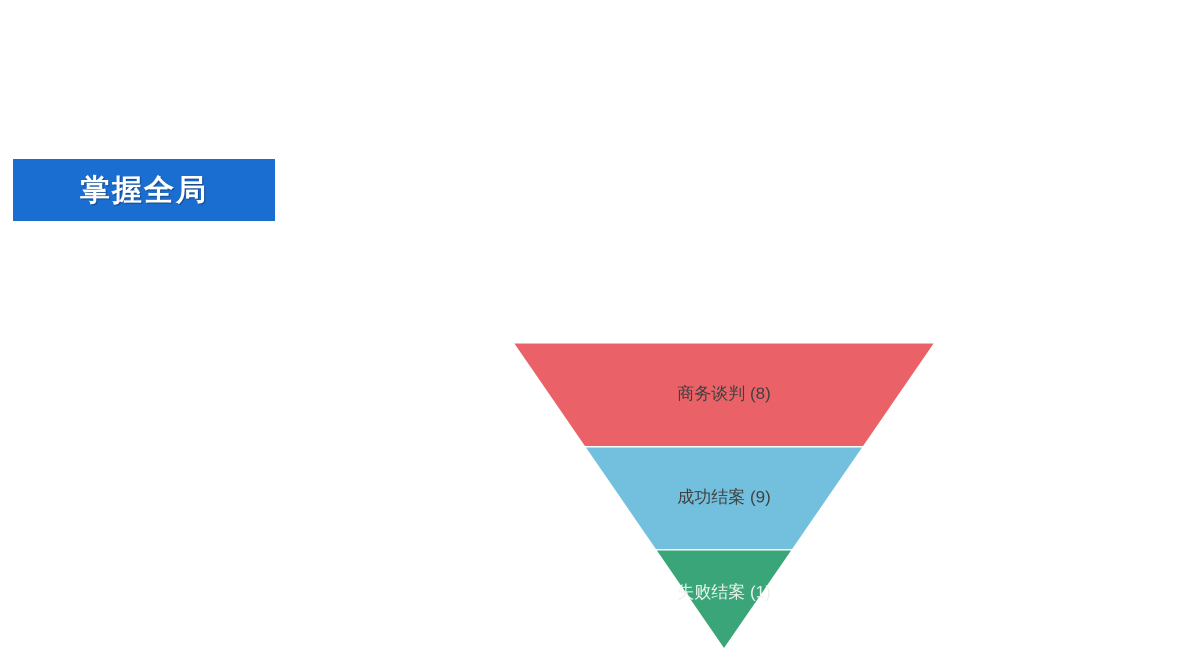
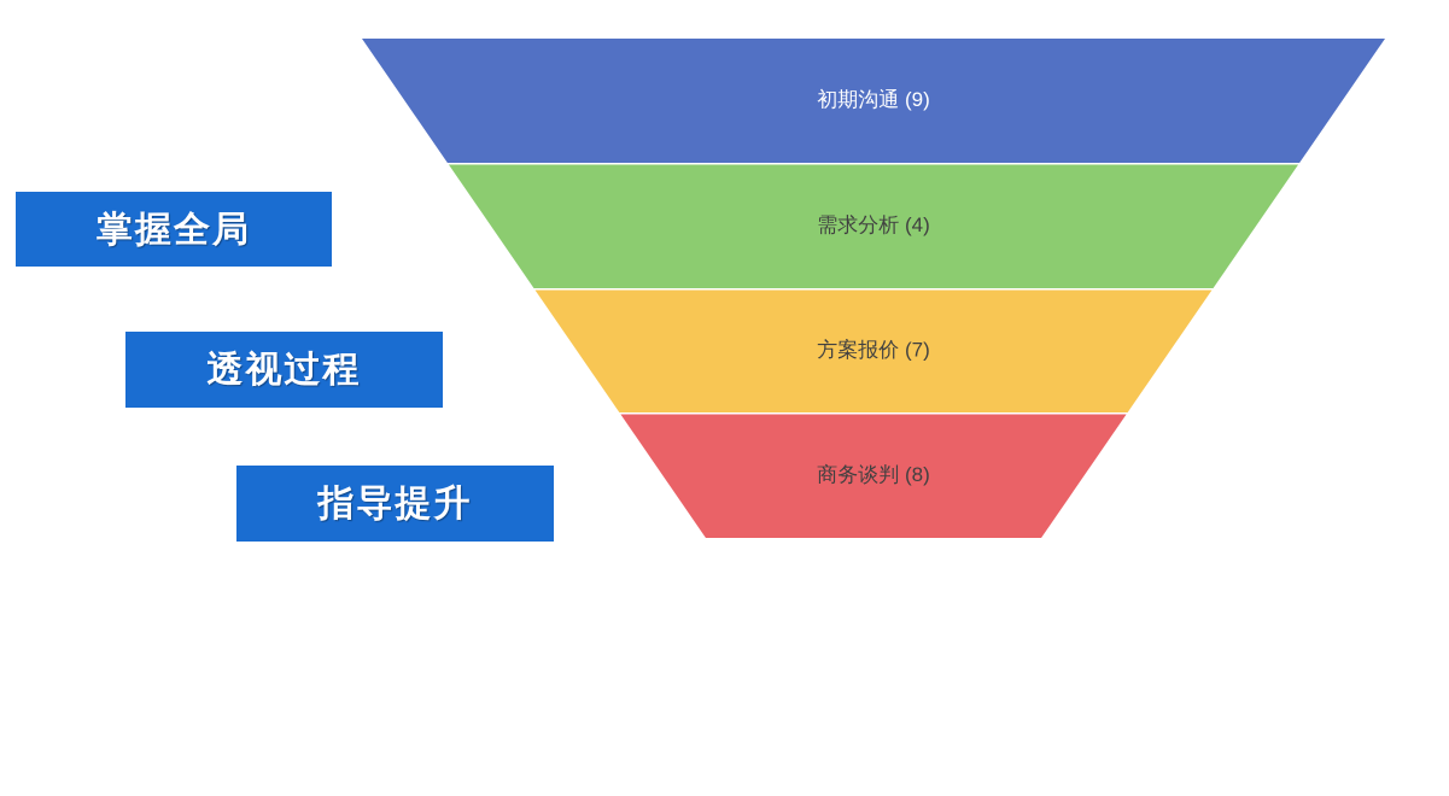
  掌握全局
+ 透视过程
+ 指导提升
+ 初期沟通 (9)
+ 需求分析 (4)
+ 方案报价 (7)
  商务谈判 (8)
- 成功结案 (9)
- 失败结案 (1)
